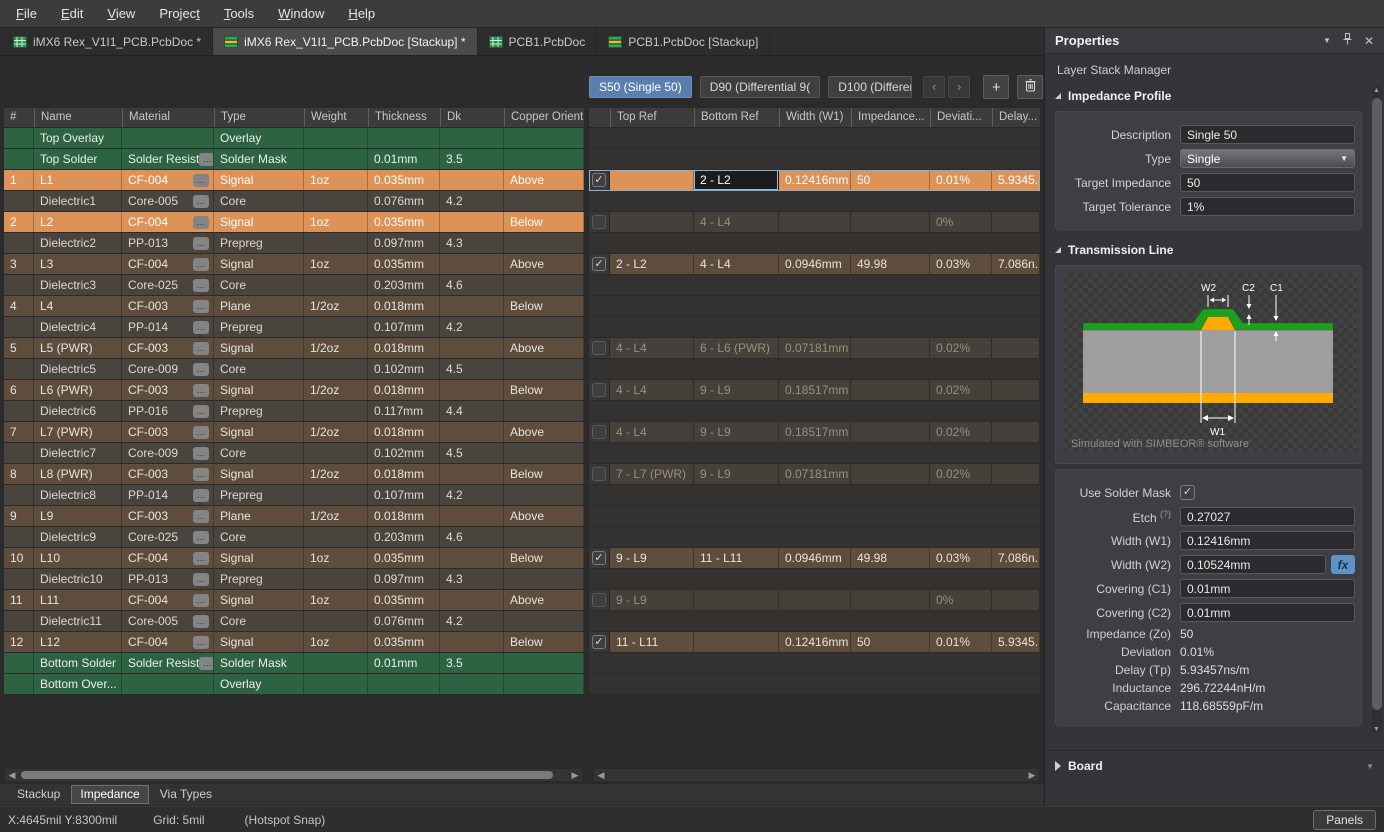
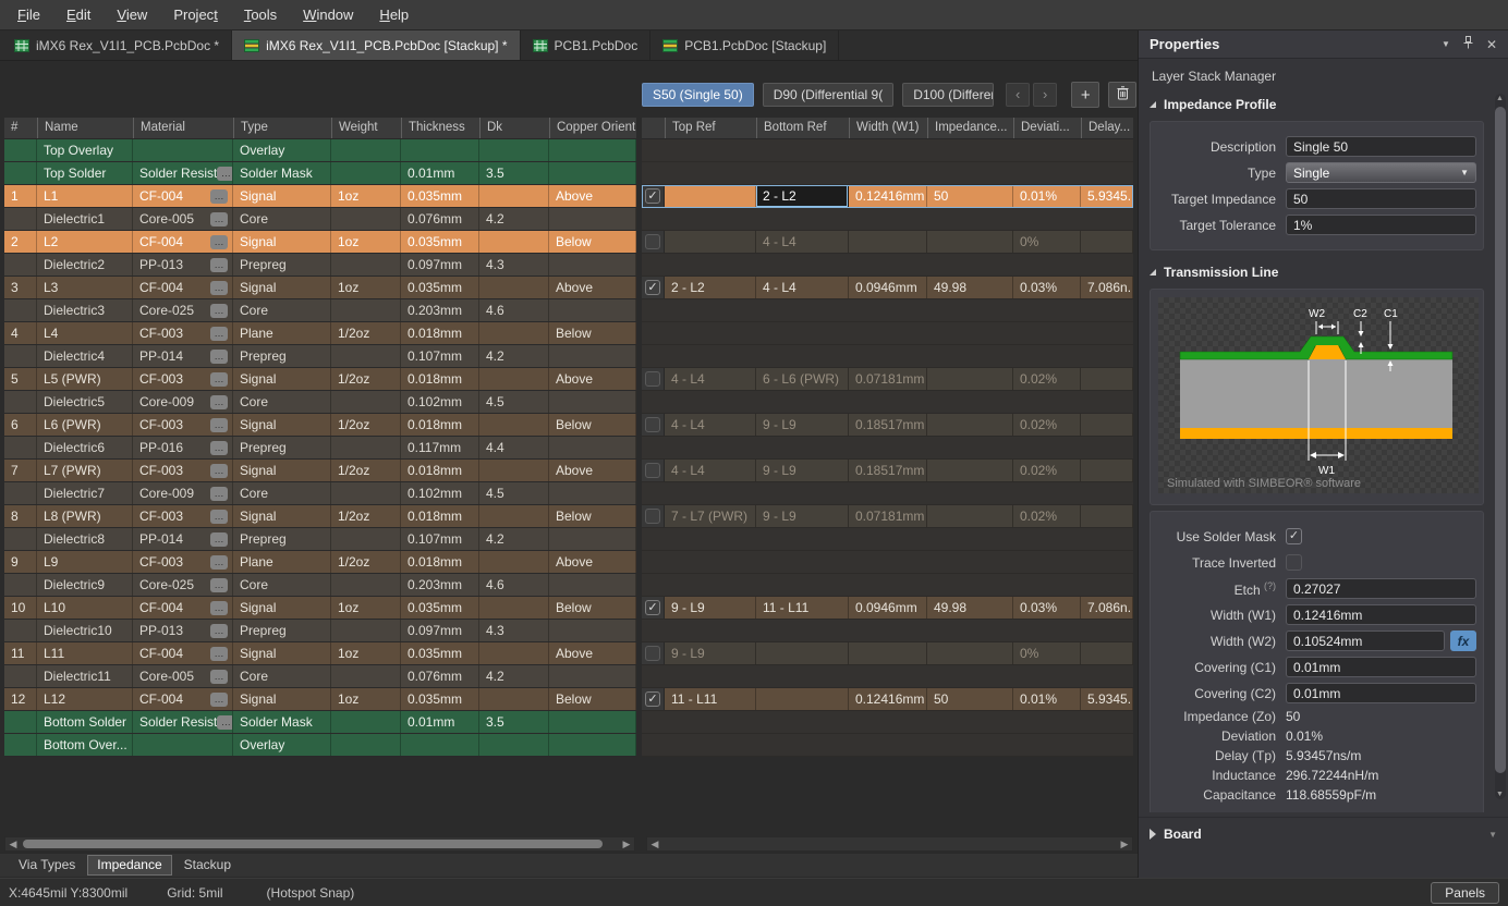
  File
  Edit
  View
  Project
  Tools
  Window
  Help
  iMX6 Rex_V1I1_PCB.PcbDoc *
  iMX6 Rex_V1I1_PCB.PcbDoc [Stackup] *
  PCB1.PcbDoc
  PCB1.PcbDoc [Stackup]
  S50 (Single 50)
  D90 (Differential 9(
  D100 (Differer
  ‹
  ›
  +
  #
  Name
  Material
  Type
  Weight
  Thickness
  Dk
  Copper Orient
  Top Overlay
  Overlay
  Top Solder
  Solder Resist
  …
  Solder Mask
  0.01mm
  3.5
  1
  L1
  CF-004
  …
  Signal
  1oz
  0.035mm
  Above
  Dielectric1
  Core-005
  …
  Core
  0.076mm
  4.2
  2
  L2
  CF-004
  …
  Signal
  1oz
  0.035mm
  Below
  Dielectric2
  PP-013
  …
  Prepreg
  0.097mm
  4.3
  3
  L3
  CF-004
  …
  Signal
  1oz
  0.035mm
  Above
  Dielectric3
  Core-025
  …
  Core
  0.203mm
  4.6
  4
  L4
  CF-003
  …
  Plane
  1/2oz
  0.018mm
  Below
  Dielectric4
  PP-014
  …
  Prepreg
  0.107mm
  4.2
  5
  L5 (PWR)
  CF-003
  …
  Signal
  1/2oz
  0.018mm
  Above
  Dielectric5
  Core-009
  …
  Core
  0.102mm
  4.5
  6
  L6 (PWR)
  CF-003
  …
  Signal
  1/2oz
  0.018mm
  Below
  Dielectric6
  PP-016
  …
  Prepreg
  0.117mm
  4.4
  7
  L7 (PWR)
  CF-003
  …
  Signal
  1/2oz
  0.018mm
  Above
  Dielectric7
  Core-009
  …
  Core
  0.102mm
  4.5
  8
  L8 (PWR)
  CF-003
  …
  Signal
  1/2oz
  0.018mm
  Below
  Dielectric8
  PP-014
  …
  Prepreg
  0.107mm
  4.2
  9
  L9
  CF-003
  …
  Plane
  1/2oz
  0.018mm
  Above
  Dielectric9
  Core-025
  …
  Core
  0.203mm
  4.6
  10
  L10
  CF-004
  …
  Signal
  1oz
  0.035mm
  Below
  Dielectric10
  PP-013
  …
  Prepreg
  0.097mm
  4.3
  11
  L11
  CF-004
  …
  Signal
  1oz
  0.035mm
  Above
  Dielectric11
  Core-005
  …
  Core
  0.076mm
  4.2
  12
  L12
  CF-004
  …
  Signal
  1oz
  0.035mm
  Below
  Bottom Solder
  Solder Resist
  …
  Solder Mask
  0.01mm
  3.5
  Bottom Over...
  Overlay
  Top Ref
  Bottom Ref
  Width (W1)
  Impedance...
  Deviati...
  Delay...
  ✓
  2 - L2
  0.12416mm
  50
  0.01%
  5.9345..
  ✓
  4 - L4
  0%
  ✓
  2 - L2
  4 - L4
  0.0946mm
  49.98
  0.03%
  7.086n..
  ✓
  4 - L4
  6 - L6 (PWR)
  0.07181mm
  0.02%
  ✓
  4 - L4
  9 - L9
  0.18517mm
  0.02%
  ✓
  4 - L4
  9 - L9
  0.18517mm
  0.02%
  ✓
  7 - L7 (PWR)
  9 - L9
  0.07181mm
  0.02%
  ✓
  9 - L9
  11 - L11
  0.0946mm
  49.98
  0.03%
  7.086n..
  ✓
  9 - L9
  0%
  ✓
  11 - L11
  0.12416mm
  50
  0.01%
  5.9345..
  ◀
  ▶
  ◀
  ▶
- Stackup
+ Via Types
  Impedance
- Via Types
+ Stackup
  Properties
  ▼
  ✕
  Layer Stack Manager
  Impedance Profile
  Description
  Single 50
  Type
  Single
  ▼
  Target Impedance
  50
  Target Tolerance
  1%
  Transmission Line
  W2
  C2
  C1
  W1
  Simulated with SIMBEOR® software
  Use Solder Mask
  ✓
+ Trace Inverted
  Etch (?)
  0.27027
  Width (W1)
  0.12416mm
  Width (W2)
  0.10524mm
  fx
  Covering (C1)
  0.01mm
  Covering (C2)
  0.01mm
  Impedance (Zo)
  50
  Deviation
  0.01%
  Delay (Tp)
  5.93457ns/m
  Inductance
  296.72244nH/m
  Capacitance
  118.68559pF/m
  Board
  ▼
  X:4645mil Y:8300mil
  Grid: 5mil
  (Hotspot Snap)
  Panels
